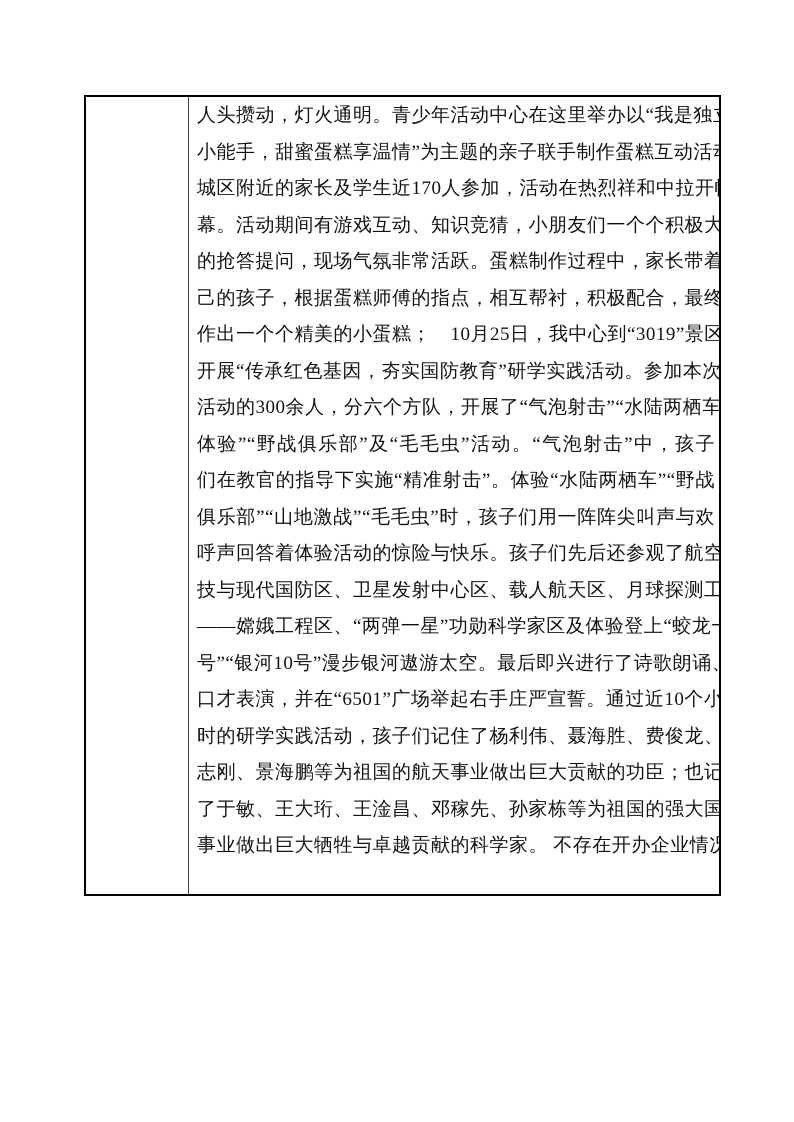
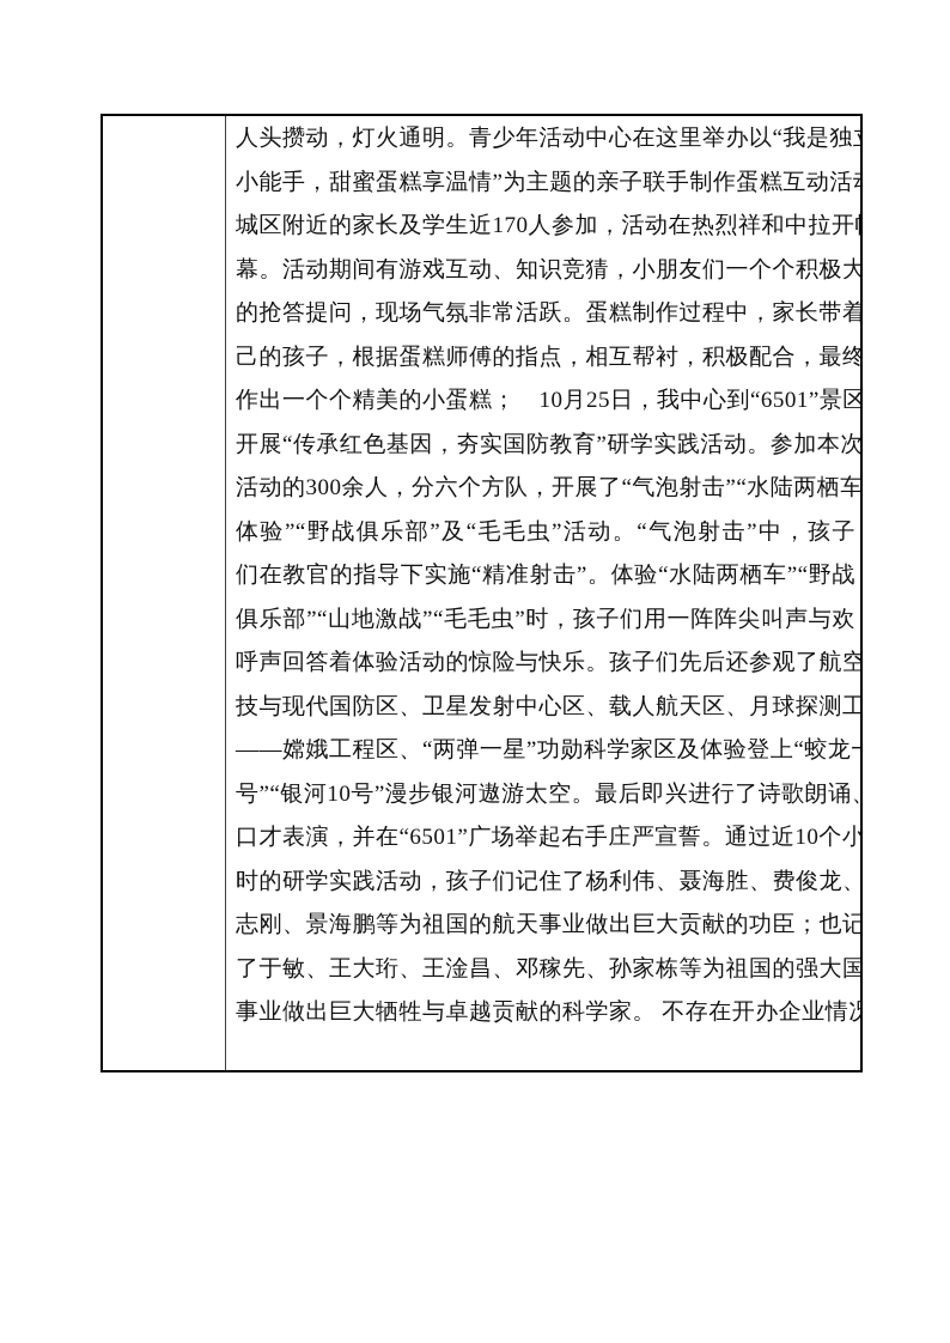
  人头攒动，灯火通明。青少年活动中心在这里举办以“我是独
  小能手，甜蜜蛋糕享温情”为主题的亲子联手制作蛋糕互动活
  城区附近的家长及学生近170人参加，活动在热烈祥和中拉开
  幕。活动期间有游戏互动、知识竞猜，小朋友们一个个积极大
  的抢答提问，现场气氛非常活跃。蛋糕制作过程中，家长带着
  己的孩子，根据蛋糕师傅的指点，相互帮衬，积极配合，最终
- 作出一个个精美的小蛋糕； 10月25日，我中心到“3019”景区
+ 作出一个个精美的小蛋糕； 10月25日，我中心到“6501”景区
  开展“传承红色基因，夯实国防教育”研学实践活动。参加本次
  活动的300余人，分六个方队，开展了“气泡射击”“水陆两栖车
  体验”“野战俱乐部”及“毛毛虫”活动。“气泡射击”中，孩子
  们在教官的指导下实施“精准射击”。体验“水陆两栖车”“野战
  俱乐部”“山地激战”“毛毛虫”时，孩子们用一阵阵尖叫声与欢
  呼声回答着体验活动的惊险与快乐。孩子们先后还参观了航空
  技与现代国防区、卫星发射中心区、载人航天区、月球探测工
  ——嫦娥工程区、“两弹一星”功勋科学家区及体验登上“蛟龙
  号”“银河10号”漫步银河遨游太空。最后即兴进行了诗歌朗诵
  口才表演，并在“6501”广场举起右手庄严宣誓。通过近10个小
  时的研学实践活动，孩子们记住了杨利伟、聂海胜、费俊龙、
  志刚、景海鹏等为祖国的航天事业做出巨大贡献的功臣；也记
  了于敏、王大珩、王淦昌、邓稼先、孙家栋等为祖国的强大国
  事业做出巨大牺牲与卓越贡献的科学家。 不存在开办企业情
